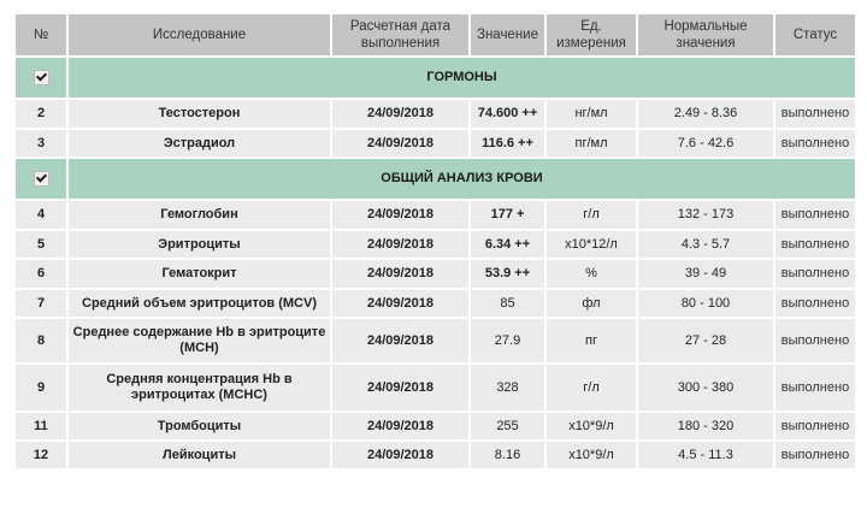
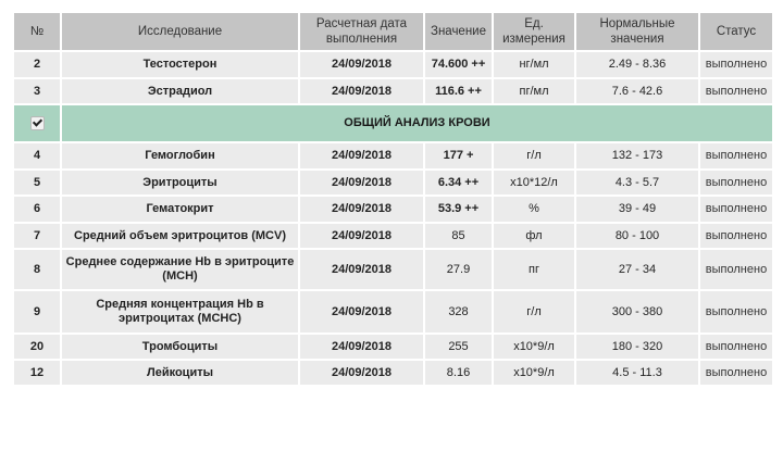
  №	Исследование	Расчетная дата выполнения	Значение	Ед. измерения	Нормальные значения	Статус
- 	ГОРМОНЫ
  2	Тестостерон	24/09/2018	74.600 ++	нг/мл	2.49 - 8.36	выполнено
  3	Эстрадиол	24/09/2018	116.6 ++	пг/мл	7.6 - 42.6	выполнено
  	ОБЩИЙ АНАЛИЗ КРОВИ
  4	Гемоглобин	24/09/2018	177 +	г/л	132 - 173	выполнено
  5	Эритроциты	24/09/2018	6.34 ++	x10*12/л	4.3 - 5.7	выполнено
  6	Гематокрит	24/09/2018	53.9 ++	%	39 - 49	выполнено
  7	Средний объем эритроцитов (MCV)	24/09/2018	85	фл	80 - 100	выполнено
- 8	Среднее содержание Hb в эритроците (MCH)	24/09/2018	27.9	пг	27 - 28	выполнено
+ 8	Среднее содержание Hb в эритроците (MCH)	24/09/2018	27.9	пг	27 - 34	выполнено
  9	Средняя концентрация Hb в эритроцитах (MCHC)	24/09/2018	328	г/л	300 - 380	выполнено
- 11	Тромбоциты	24/09/2018	255	x10*9/л	180 - 320	выполнено
+ 20	Тромбоциты	24/09/2018	255	x10*9/л	180 - 320	выполнено
  12	Лейкоциты	24/09/2018	8.16	x10*9/л	4.5 - 11.3	выполнено
